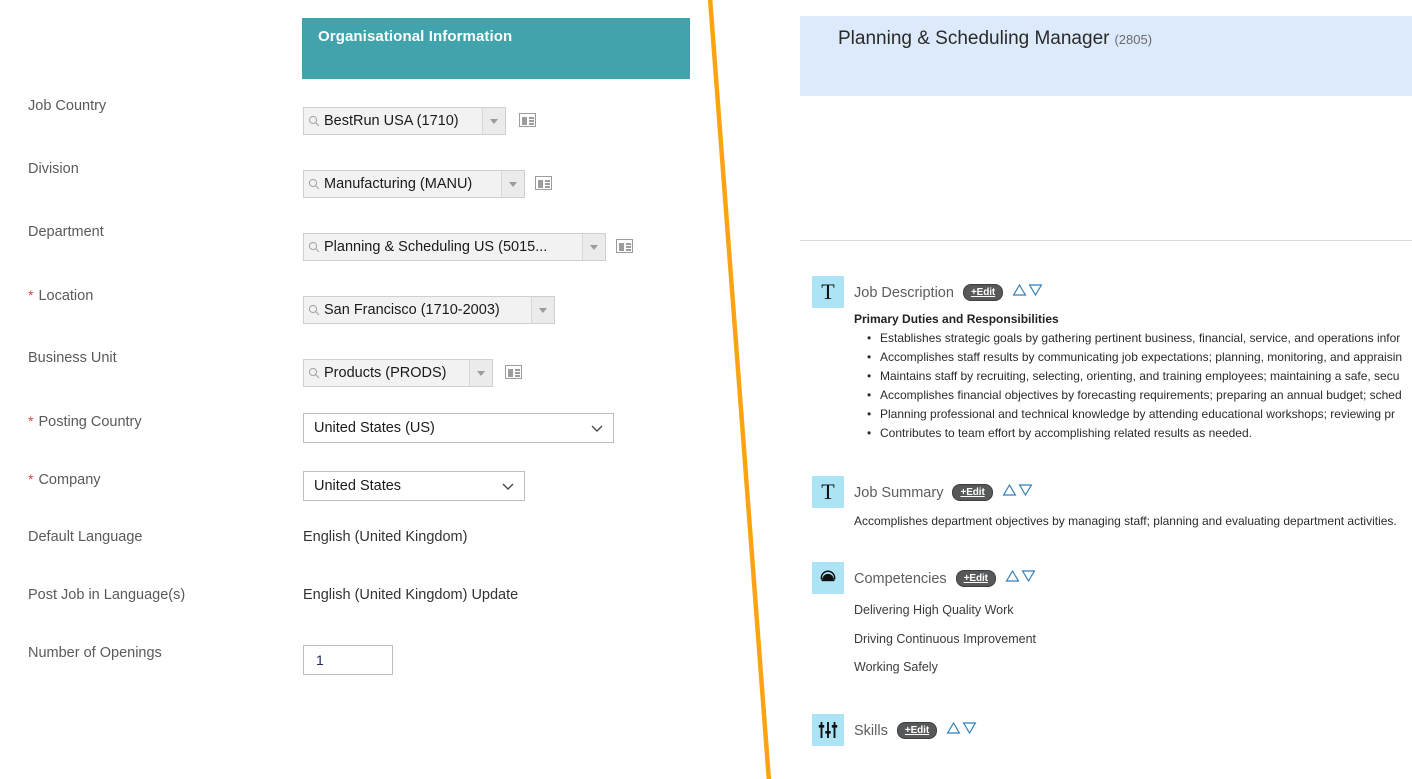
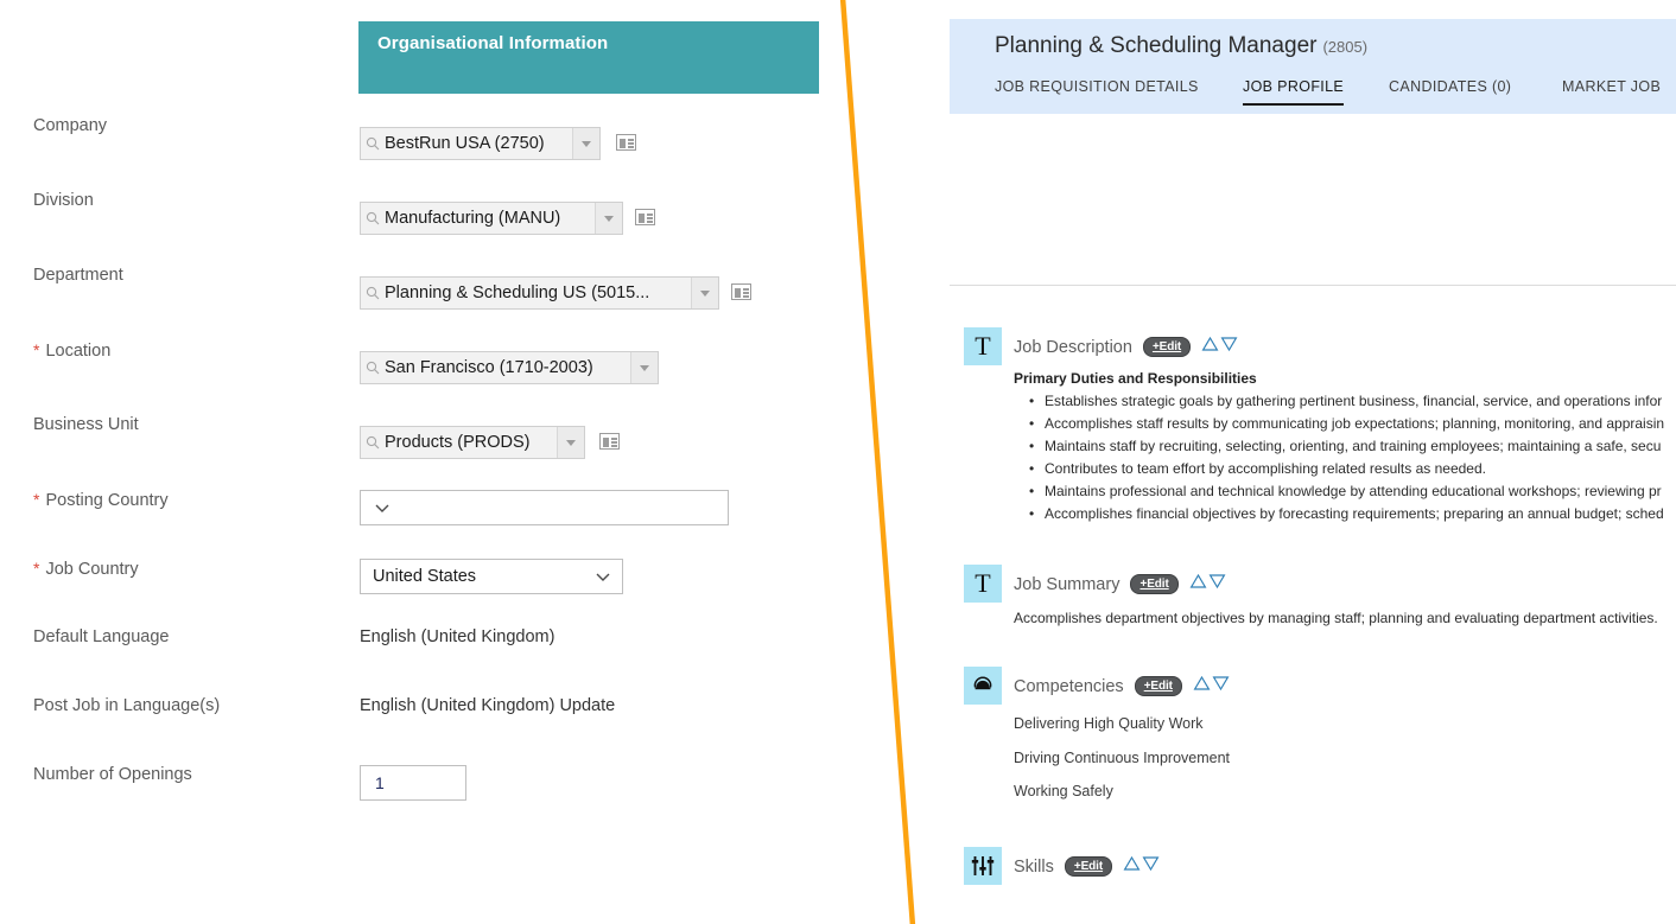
  Organisational Information
- Job Country
+ Company
- BestRun USA (1710)
+ BestRun USA (2750)
  Division
  Manufacturing (MANU)
  Department
  Planning & Scheduling US (5015...
  * Location
  San Francisco (1710-2003)
  Business Unit
  Products (PRODS)
  * Posting Country
- United States (US)
- * Company
+ * Job Country
  United States
  Default Language
  English (United Kingdom)
  Post Job in Language(s)
  English (United Kingdom) Update
  Number of Openings
  1
  Planning & Scheduling Manager (2805)
+ JOB REQUISITION DETAILS
+ JOB PROFILE
+ CANDIDATES (0)
+ MARKET JOB
  T
  Job Description
  +Edit
  Primary Duties and Responsibilities
  Establishes strategic goals by gathering pertinent business, financial, service, and operations infor
  Accomplishes staff results by communicating job expectations; planning, monitoring, and appraisin
  Maintains staff by recruiting, selecting, orienting, and training employees; maintaining a safe, secu
- Accomplishes financial objectives by forecasting requirements; preparing an annual budget; sched
+ Contributes to team effort by accomplishing related results as needed.
- Planning professional and technical knowledge by attending educational workshops; reviewing pr
+ Maintains professional and technical knowledge by attending educational workshops; reviewing pr
- Contributes to team effort by accomplishing related results as needed.
+ Accomplishes financial objectives by forecasting requirements; preparing an annual budget; sched
  T
  Job Summary
  +Edit
  Accomplishes department objectives by managing staff; planning and evaluating department activities.
  Competencies
  +Edit
  Delivering High Quality Work
  Driving Continuous Improvement
  Working Safely
  Skills
  +Edit
